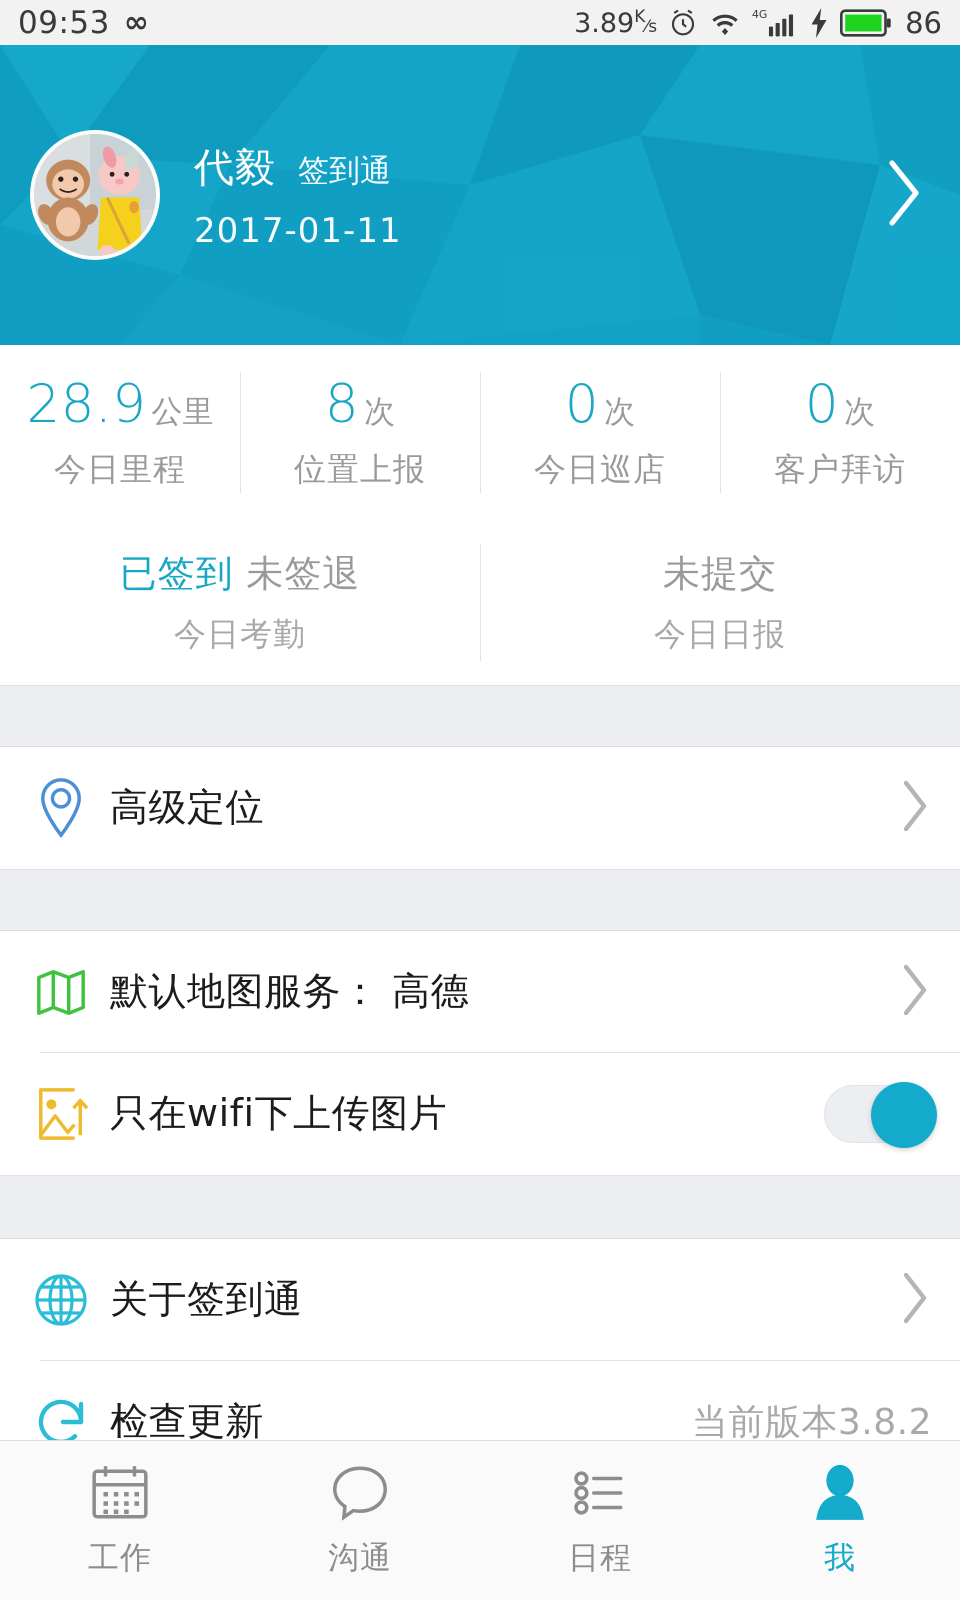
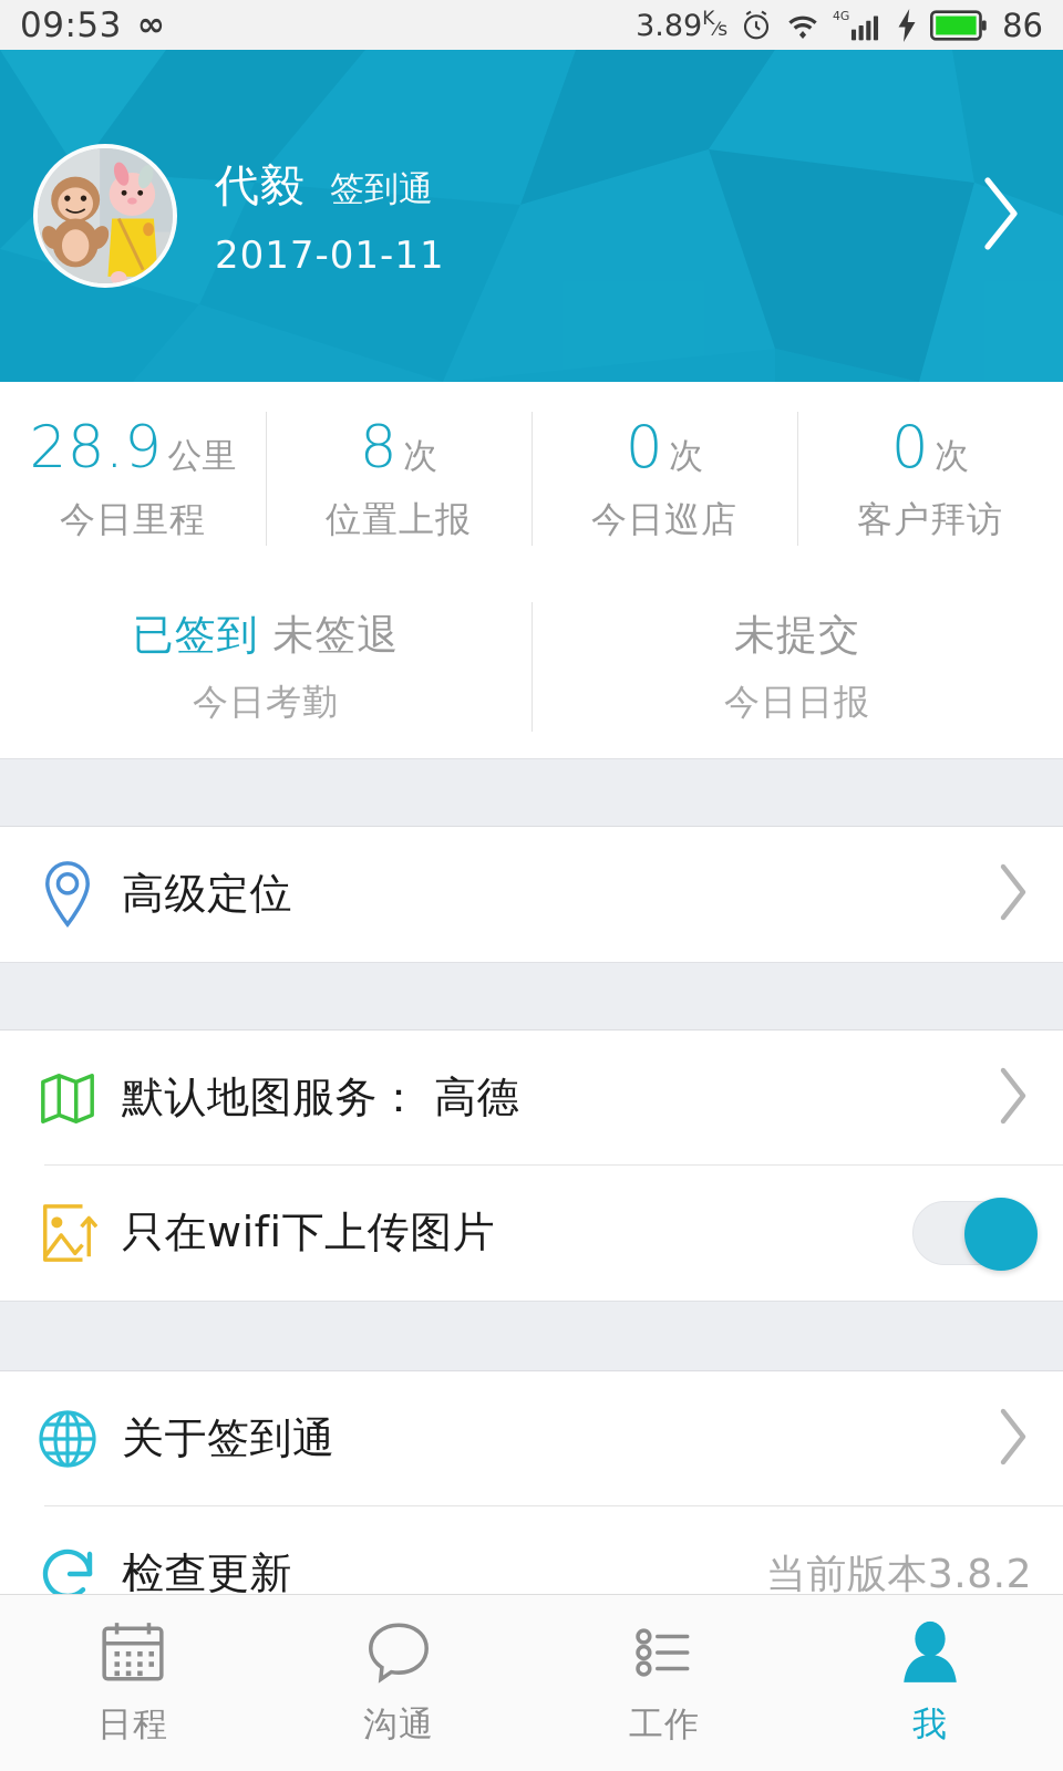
  09:53
  ∞
  3.89K⁄s
  4G
  86
  代毅
  签到通
  2017-01-11
  28.9
  公里
  今日里程
  8
  次
  位置上报
  0
  次
  今日巡店
  0
  次
  客户拜访
  已签到 未签退
  今日考勤
  未提交
  今日日报
  高级定位
  默认地图服务： 高德
  只在wifi下上传图片
  关于签到通
  检查更新
  当前版本3.8.2
- 工作
+ 日程
  沟通
- 日程
+ 工作
  我
